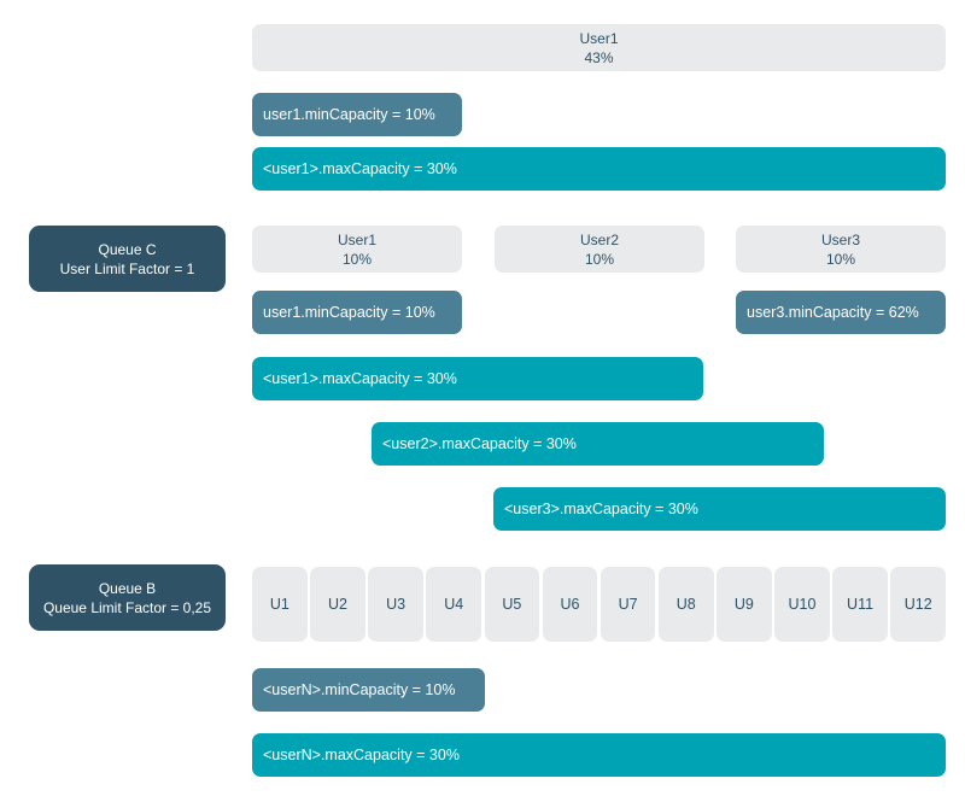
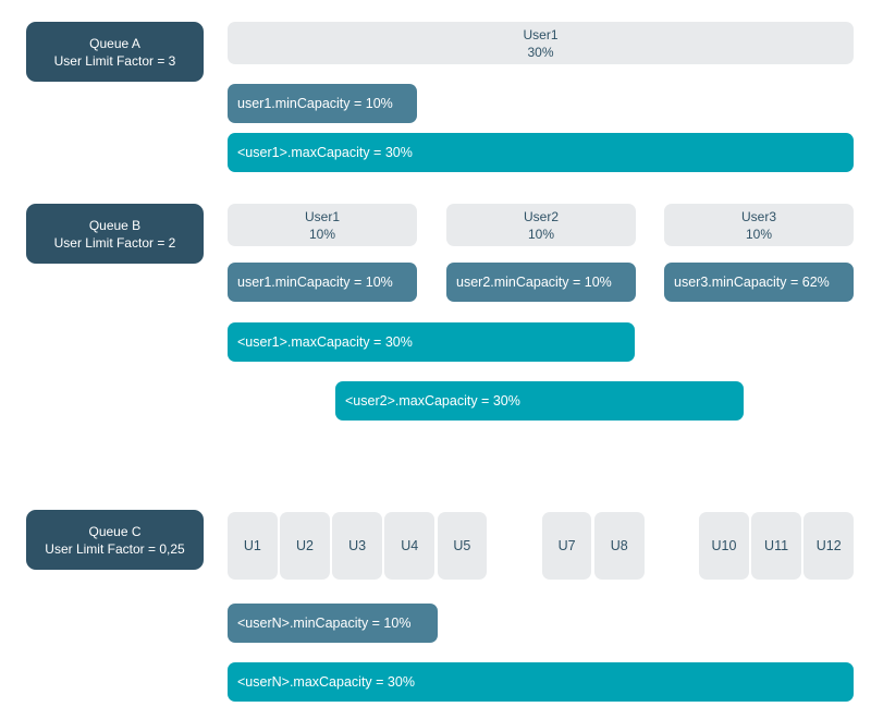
+ Queue A
+ User Limit Factor = 3
  User1
- 43%
+ 30%
  user1.minCapacity = 10%
  <user1>.maxCapacity = 30%
- Queue C
+ Queue B
- User Limit Factor = 1
+ User Limit Factor = 2
  User1
  10%
  User2
  10%
  User3
  10%
  user1.minCapacity = 10%
+ user2.minCapacity = 10%
  user3.minCapacity = 62%
  <user1>.maxCapacity = 30%
  <user2>.maxCapacity = 30%
- <user3>.maxCapacity = 30%
- Queue B
+ Queue C
- Queue Limit Factor = 0,25
+ User Limit Factor = 0,25
  U1
  U2
  U3
  U4
  U5
- U6
  U7
  U8
- U9
  U10
  U11
  U12
  <userN>.minCapacity = 10%
  <userN>.maxCapacity = 30%
